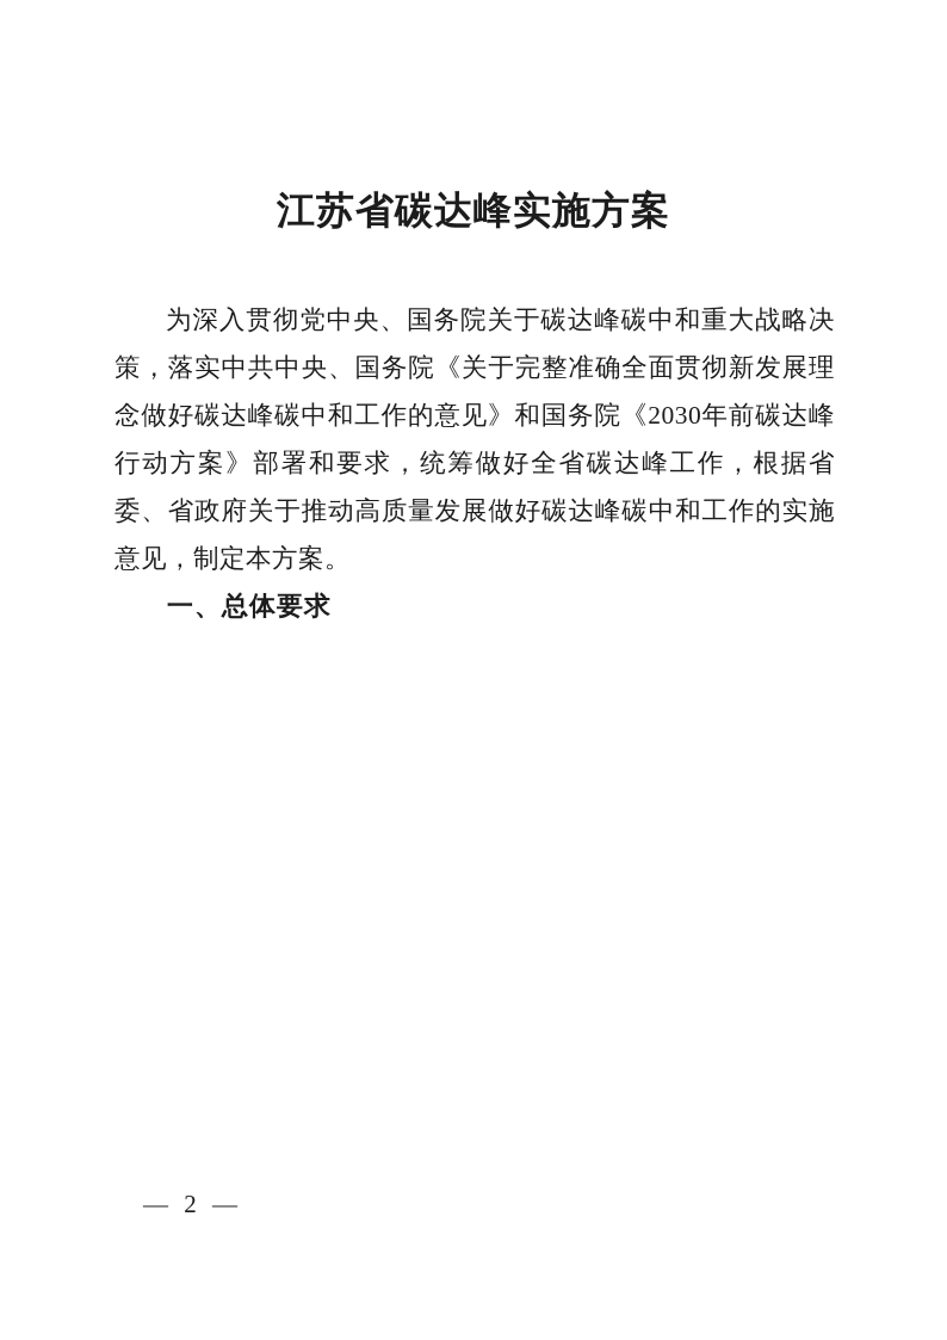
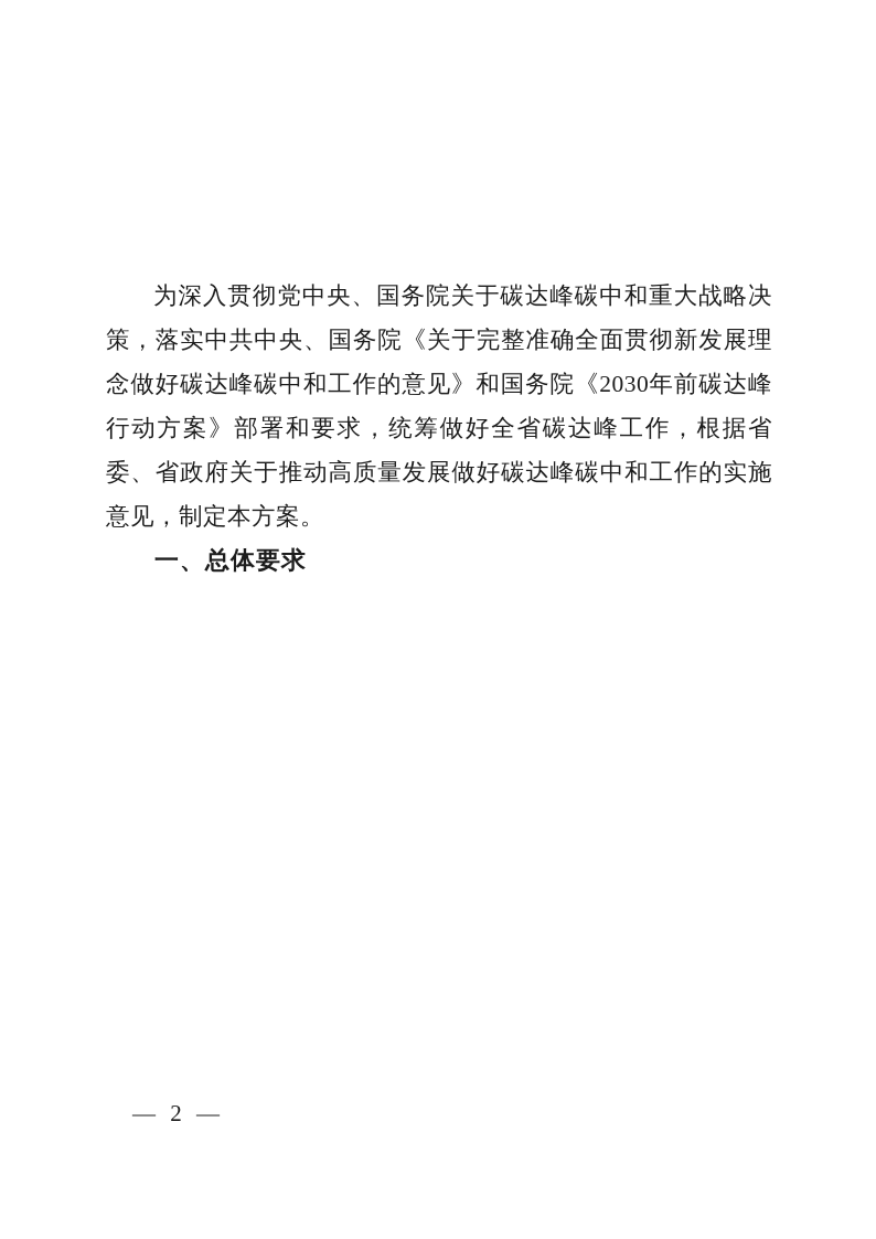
- 江苏省碳达峰实施方案
  为深入贯彻党中央、国务院关于碳达峰碳中和重大战略决策，落实中共中央、国务院《关于完整准确全面贯彻新发展理念做好碳达峰碳中和工作的意见》和国务院《2030年前碳达峰行动方案》部署和要求，统筹做好全省碳达峰工作，根据省委、省政府关于推动高质量发展做好碳达峰碳中和工作的实施意见，制定本方案。
  一、总体要求
  — 2 —
